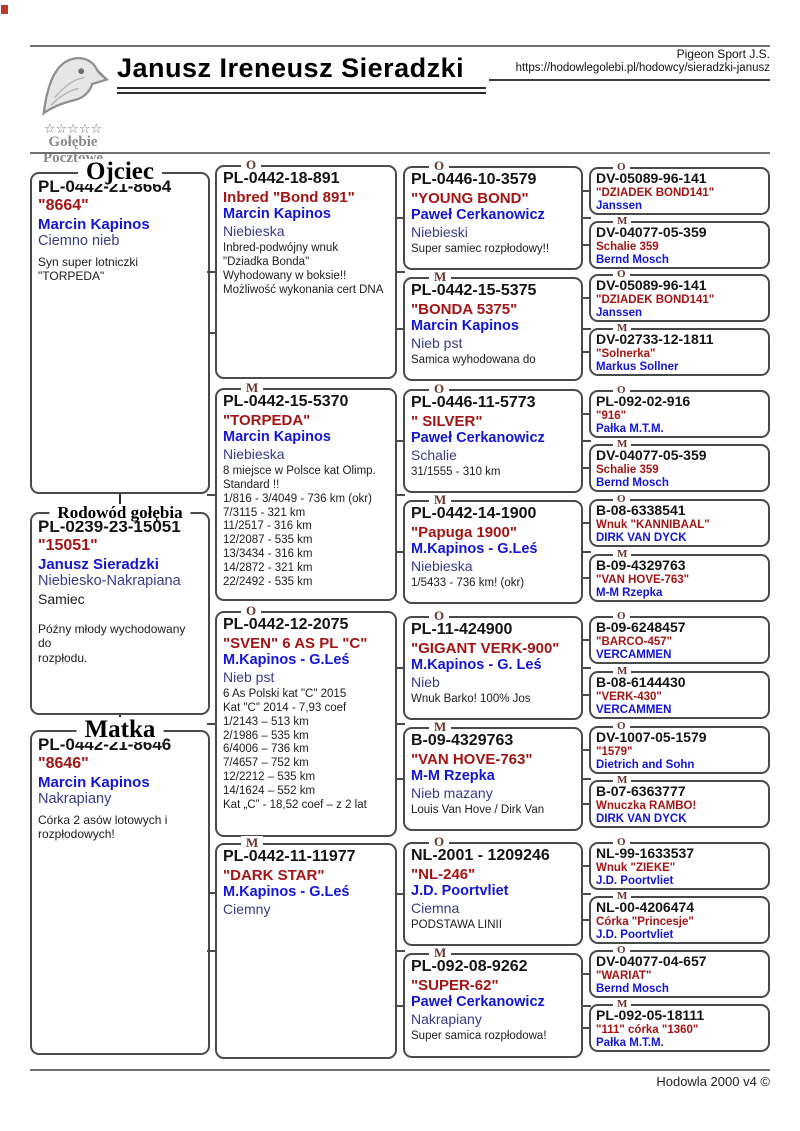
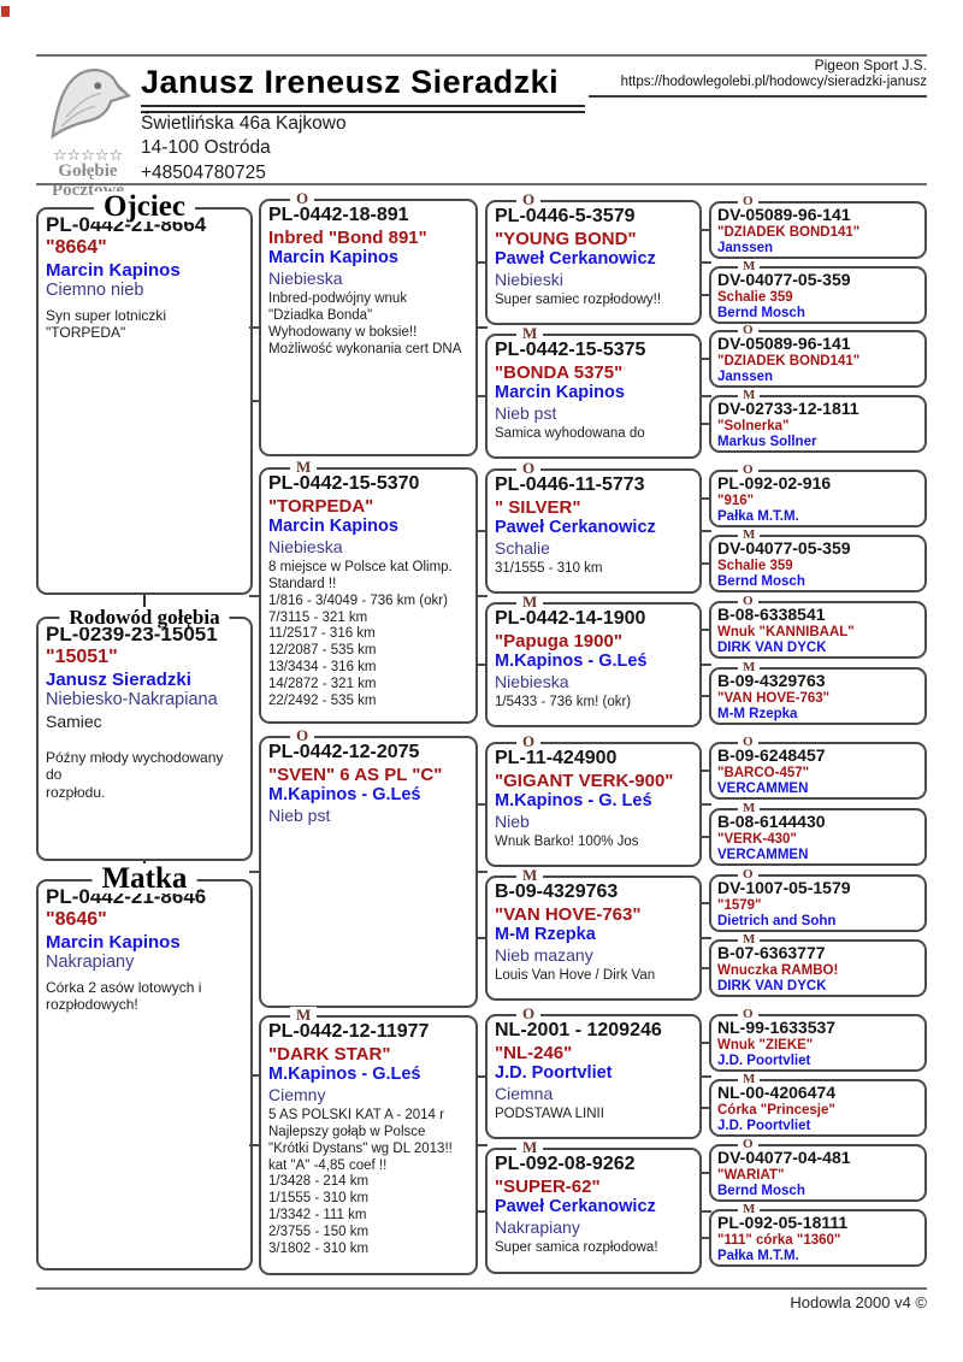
  ☆☆☆☆☆
  Gołębie
  Pocztowe
  Janusz Ireneusz Sieradzki
  Pigeon Sport J.S.
  https://hodowlegolebi.pl/hodowcy/sieradzki-janusz
+ Świetlińska 46a Kajkowo
+ 14-100 Ostróda
+ +48504780725
  Ojciec
  PL-0442-21-8664
  "8664"
  Marcin Kapinos
  Ciemno nieb
  Syn super lotniczki
  "TORPEDA"
  Rodowód gołębia
  PL-0239-23-15051
  "15051"
  Janusz Sieradzki
  Niebiesko-Nakrapiana
  Samiec
  Późny młody wychodowany do
  rozpłodu.
  Matka
  PL-0442-21-8646
  "8646"
  Marcin Kapinos
  Nakrapiany
  Córka 2 asów lotowych i
  rozpłodowych!
  O
  PL-0442-18-891
  Inbred "Bond 891"
  Marcin Kapinos
  Niebieska
  Inbred-podwójny wnuk
  "Dziadka Bonda"
  Wyhodowany w boksie!!
  Możliwość wykonania cert DNA
  M
  PL-0442-15-5370
  "TORPEDA"
  Marcin Kapinos
  Niebieska
  8 miejsce w Polsce kat Olimp.
  Standard !!
  1/816 - 3/4049 - 736 km (okr)
  7/3115 - 321 km
  11/2517 - 316 km
  12/2087 - 535 km
  13/3434 - 316 km
  14/2872 - 321 km
  22/2492 - 535 km
  O
  PL-0442-12-2075
  "SVEN" 6 AS PL "C"
  M.Kapinos - G.Leś
  Nieb pst
- 6 As Polski kat "C" 2015
- Kat "C" 2014 - 7,93 coef
- 1/2143 – 513 km
- 2/1986 – 535 km
- 6/4006 – 736 km
- 7/4657 – 752 km
- 12/2212 – 535 km
- 14/1624 – 552 km
- Kat „C” - 18,52 coef – z 2 lat
  M
- PL-0442-11-11977
+ PL-0442-12-11977
  "DARK STAR"
  M.Kapinos - G.Leś
  Ciemny
+ 5 AS POLSKI KAT A - 2014 r
+ Najlepszy gołąb w Polsce
+ "Krótki Dystans" wg DL 2013!!
+ kat "A" -4,85 coef !!
+ 1/3428 - 214 km
+ 1/1555 - 310 km
+ 1/3342 - 111 km
+ 2/3755 - 150 km
+ 3/1802 - 310 km
  O
- PL-0446-10-3579
+ PL-0446-5-3579
  "YOUNG BOND"
  Paweł Cerkanowicz
  Niebieski
  Super samiec rozpłodowy!!
  M
  PL-0442-15-5375
  "BONDA 5375"
  Marcin Kapinos
  Nieb pst
  Samica wyhodowana do
  O
  PL-0446-11-5773
  " SILVER"
  Paweł Cerkanowicz
  Schalie
  31/1555 - 310 km
  M
  PL-0442-14-1900
  "Papuga 1900"
  M.Kapinos - G.Leś
  Niebieska
  1/5433 - 736 km! (okr)
  O
  PL-11-424900
  "GIGANT VERK-900"
  M.Kapinos - G. Leś
  Nieb
  Wnuk Barko! 100% Jos
  M
  B-09-4329763
  "VAN HOVE-763"
  M-M Rzepka
  Nieb mazany
  Louis Van Hove / Dirk Van
  O
  NL-2001 - 1209246
  "NL-246"
  J.D. Poortvliet
  Ciemna
  PODSTAWA LINII
  M
  PL-092-08-9262
  "SUPER-62"
  Paweł Cerkanowicz
  Nakrapiany
  Super samica rozpłodowa!
  O
  DV-05089-96-141
  "DZIADEK BOND141"
  Janssen
  M
  DV-04077-05-359
  Schalie 359
  Bernd Mosch
  O
  DV-05089-96-141
  "DZIADEK BOND141"
  Janssen
  M
  DV-02733-12-1811
  "Solnerka"
  Markus Sollner
  O
  PL-092-02-916
  "916"
  Pałka M.T.M.
  M
  DV-04077-05-359
  Schalie 359
  Bernd Mosch
  O
  B-08-6338541
  Wnuk "KANNIBAAL"
  DIRK VAN DYCK
  M
  B-09-4329763
  "VAN HOVE-763"
  M-M Rzepka
  O
  B-09-6248457
  "BARCO-457"
  VERCAMMEN
  M
  B-08-6144430
  "VERK-430"
  VERCAMMEN
  O
  DV-1007-05-1579
  "1579"
  Dietrich and Sohn
  M
  B-07-6363777
  Wnuczka RAMBO!
  DIRK VAN DYCK
  O
  NL-99-1633537
  Wnuk "ZIEKE"
  J.D. Poortvliet
  M
  NL-00-4206474
  Córka "Princesje"
  J.D. Poortvliet
  O
- DV-04077-04-657
+ DV-04077-04-481
  "WARIAT"
  Bernd Mosch
  M
  PL-092-05-18111
  "111" córka "1360"
  Pałka M.T.M.
  Hodowla 2000 v4 ©
